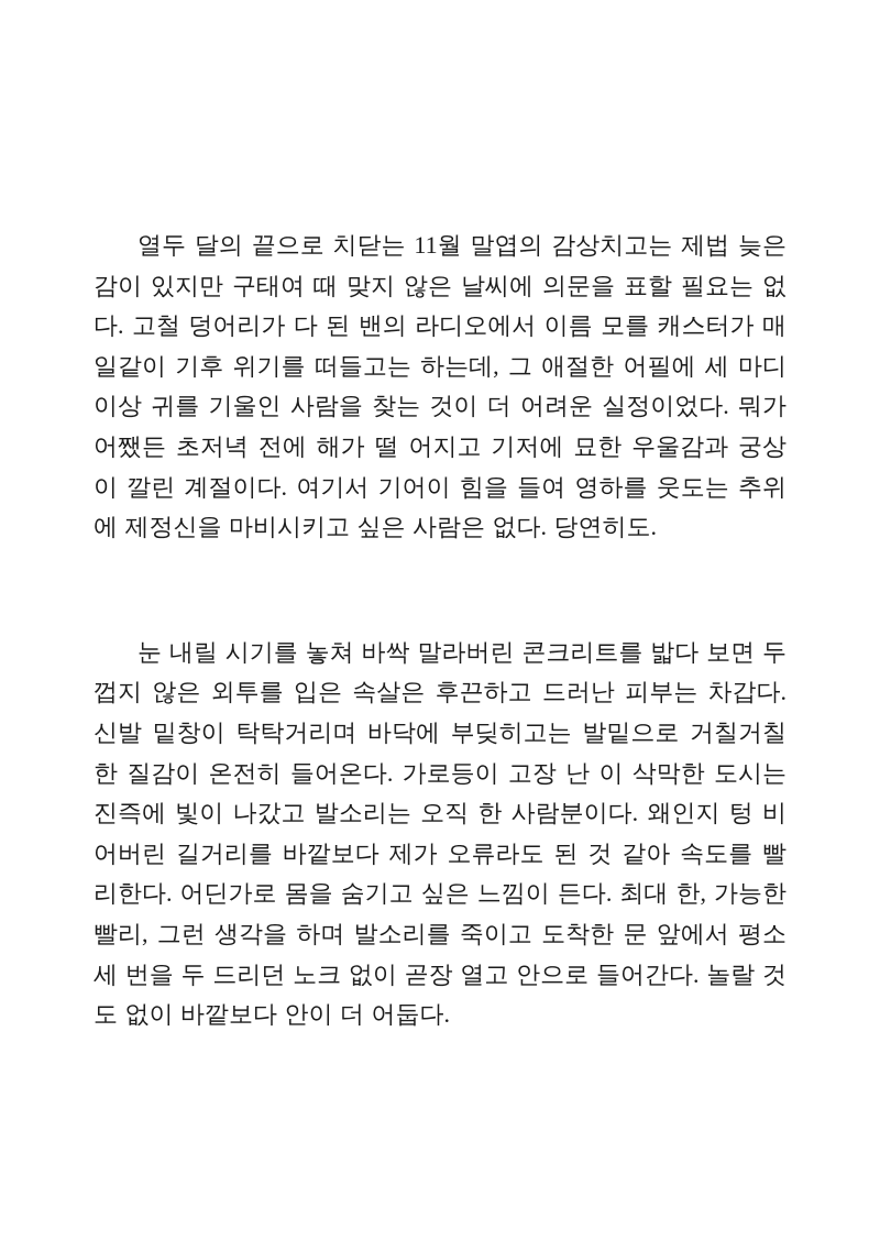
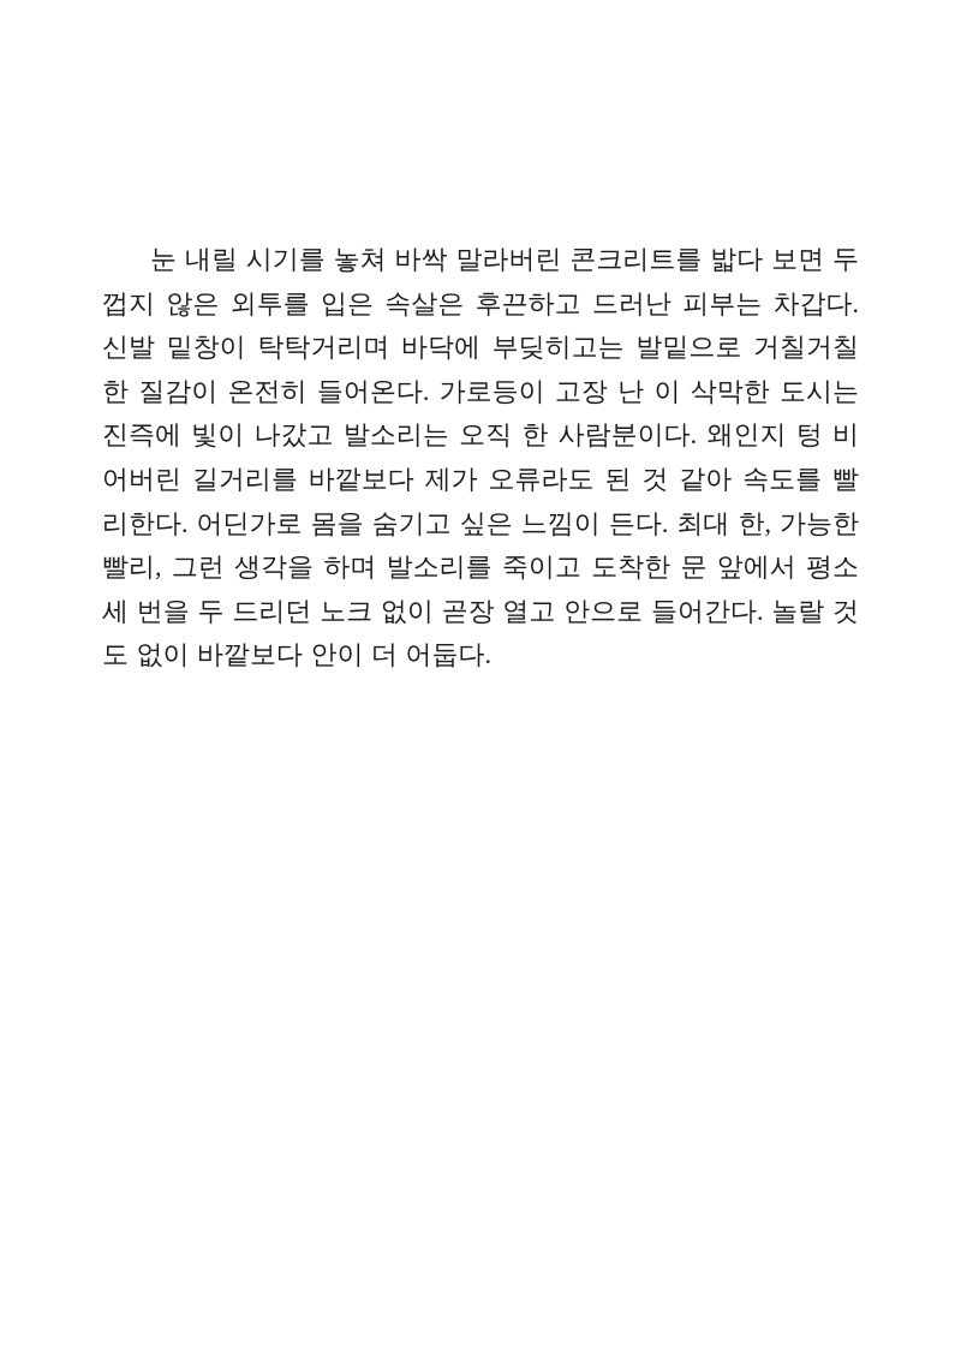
- 열두 달의 끝으로 치닫는 11월 말엽의 감상치고는 제법 늦은 감이 있지만 구태여 때 맞지 않은 날씨에 의문을 표할 필요는 없다. 고철 덩어리가 다 된 밴의 라디오에서 이름 모를 캐스터가 매일같이 기후 위기를 떠들고는 하는데, 그 애절한 어필에 세 마디 이상 귀를 기울인 사람을 찾는 것이 더 어려운 실정이었다. 뭐가 어쨌든 초저녁 전에 해가 떨 어지고 기저에 묘한 우울감과 궁상이 깔린 계절이다. 여기서 기어이 힘을 들여 영하를 웃도는 추위에 제정신을 마비시키고 싶은 사람은 없다. 당연히도.
  눈 내릴 시기를 놓쳐 바싹 말라버린 콘크리트를 밟다 보면 두껍지 않은 외투를 입은 속살은 후끈하고 드러난 피부는 차갑다. 신발 밑창이 탁탁거리며 바닥에 부딪히고는 발밑으로 거칠거칠한 질감이 온전히 들어온다. 가로등이 고장 난 이 삭막한 도시는 진즉에 빛이 나갔고 발소리는 오직 한 사람분이다. 왜인지 텅 비어버린 길거리를 바깥보다 제가 오류라도 된 것 같아 속도를 빨리한다. 어딘가로 몸을 숨기고 싶은 느낌이 든다. 최대 한, 가능한 빨리, 그런 생각을 하며 발소리를 죽이고 도착한 문 앞에서 평소 세 번을 두 드리던 노크 없이 곧장 열고 안으로 들어간다. 놀랄 것도 없이 바깥보다 안이 더 어둡다.
